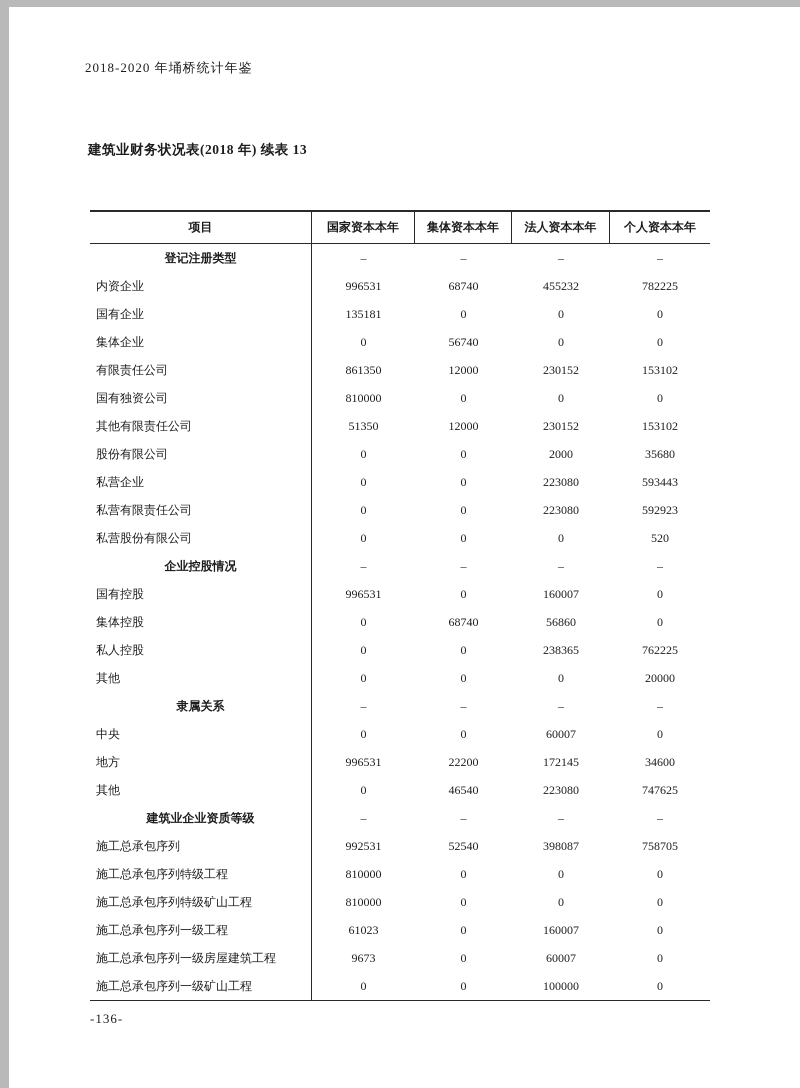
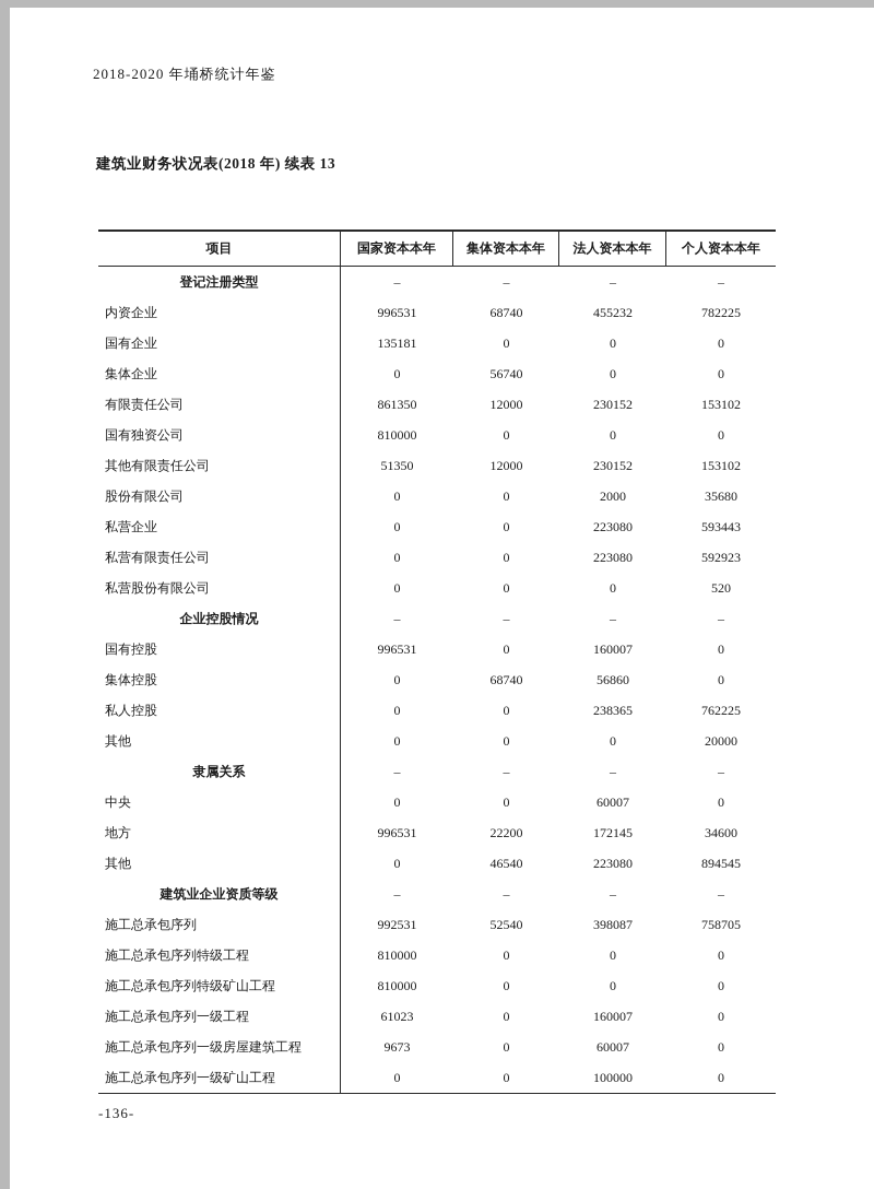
  2018-2020 年埇桥统计年鉴
  建筑业财务状况表(2018 年) 续表 13
  项目
  国家资本本年
  集体资本本年
  法人资本本年
  个人资本本年
  登记注册类型
  –
  –
  –
  –
  内资企业
  996531
  68740
  455232
  782225
  国有企业
  135181
  0
  0
  0
  集体企业
  0
  56740
  0
  0
  有限责任公司
  861350
  12000
  230152
  153102
  国有独资公司
  810000
  0
  0
  0
  其他有限责任公司
  51350
  12000
  230152
  153102
  股份有限公司
  0
  0
  2000
  35680
  私营企业
  0
  0
  223080
  593443
  私营有限责任公司
  0
  0
  223080
  592923
  私营股份有限公司
  0
  0
  0
  520
  企业控股情况
  –
  –
  –
  –
  国有控股
  996531
  0
  160007
  0
  集体控股
  0
  68740
  56860
  0
  私人控股
  0
  0
  238365
  762225
  其他
  0
  0
  0
  20000
  隶属关系
  –
  –
  –
  –
  中央
  0
  0
  60007
  0
  地方
  996531
  22200
  172145
  34600
  其他
  0
  46540
  223080
- 747625
+ 894545
  建筑业企业资质等级
  –
  –
  –
  –
  施工总承包序列
  992531
  52540
  398087
  758705
  施工总承包序列特级工程
  810000
  0
  0
  0
  施工总承包序列特级矿山工程
  810000
  0
  0
  0
  施工总承包序列一级工程
  61023
  0
  160007
  0
  施工总承包序列一级房屋建筑工程
  9673
  0
  60007
  0
  施工总承包序列一级矿山工程
  0
  0
  100000
  0
  -136-
